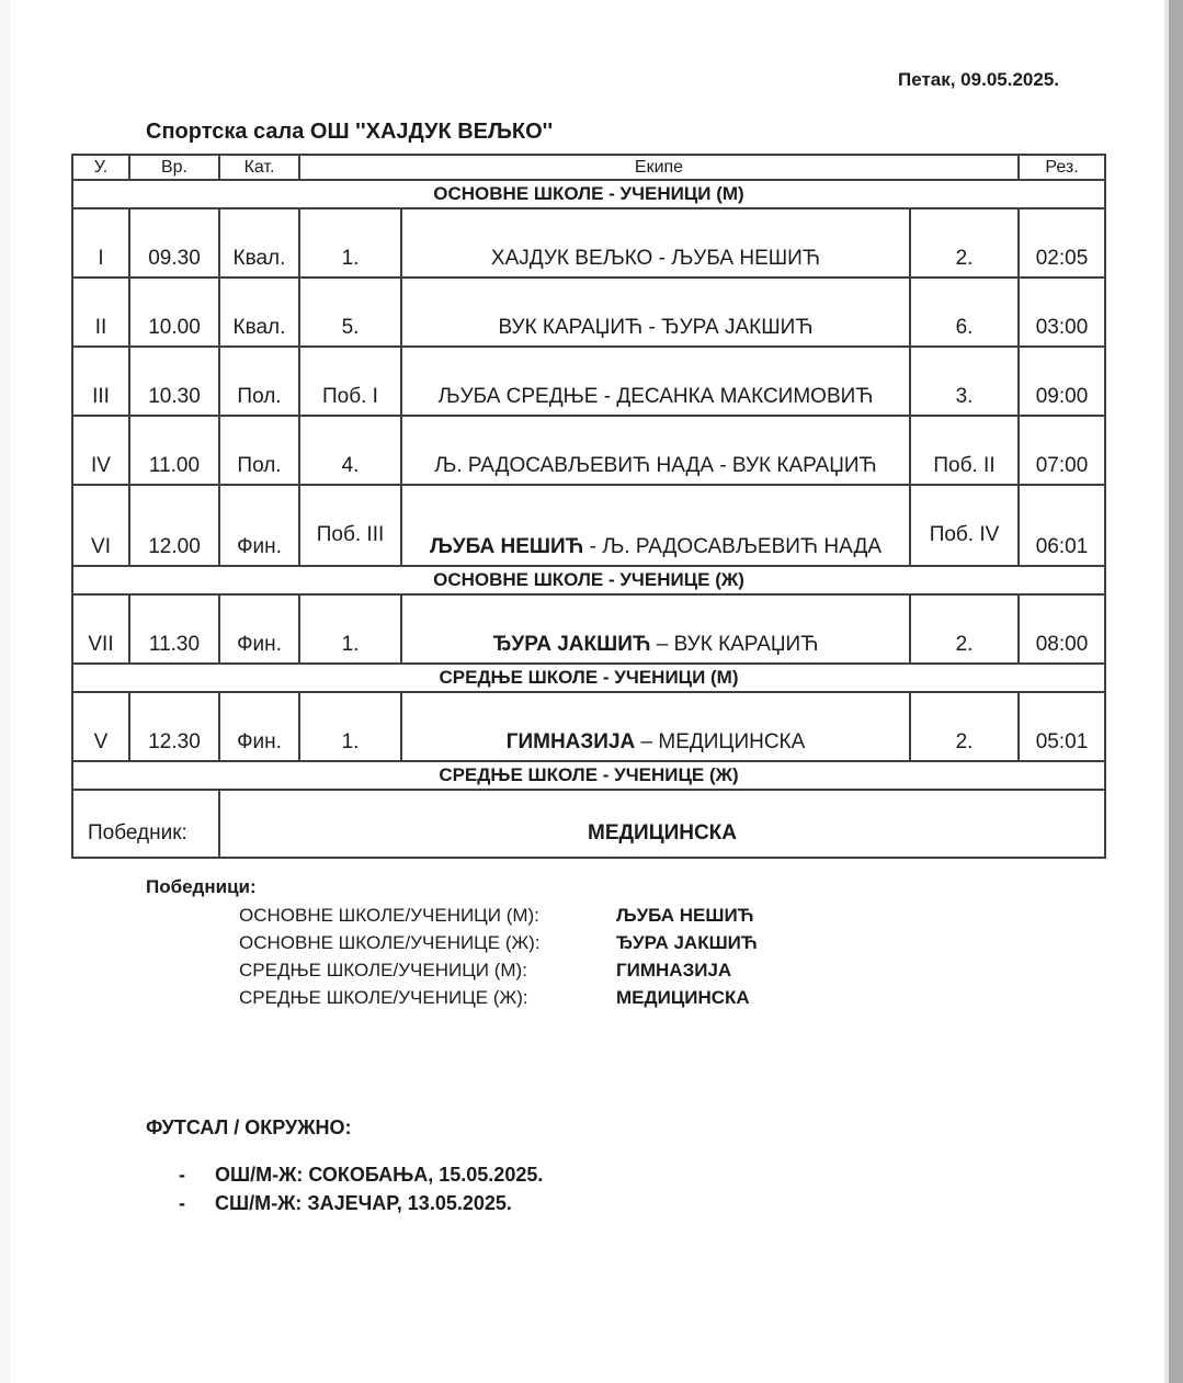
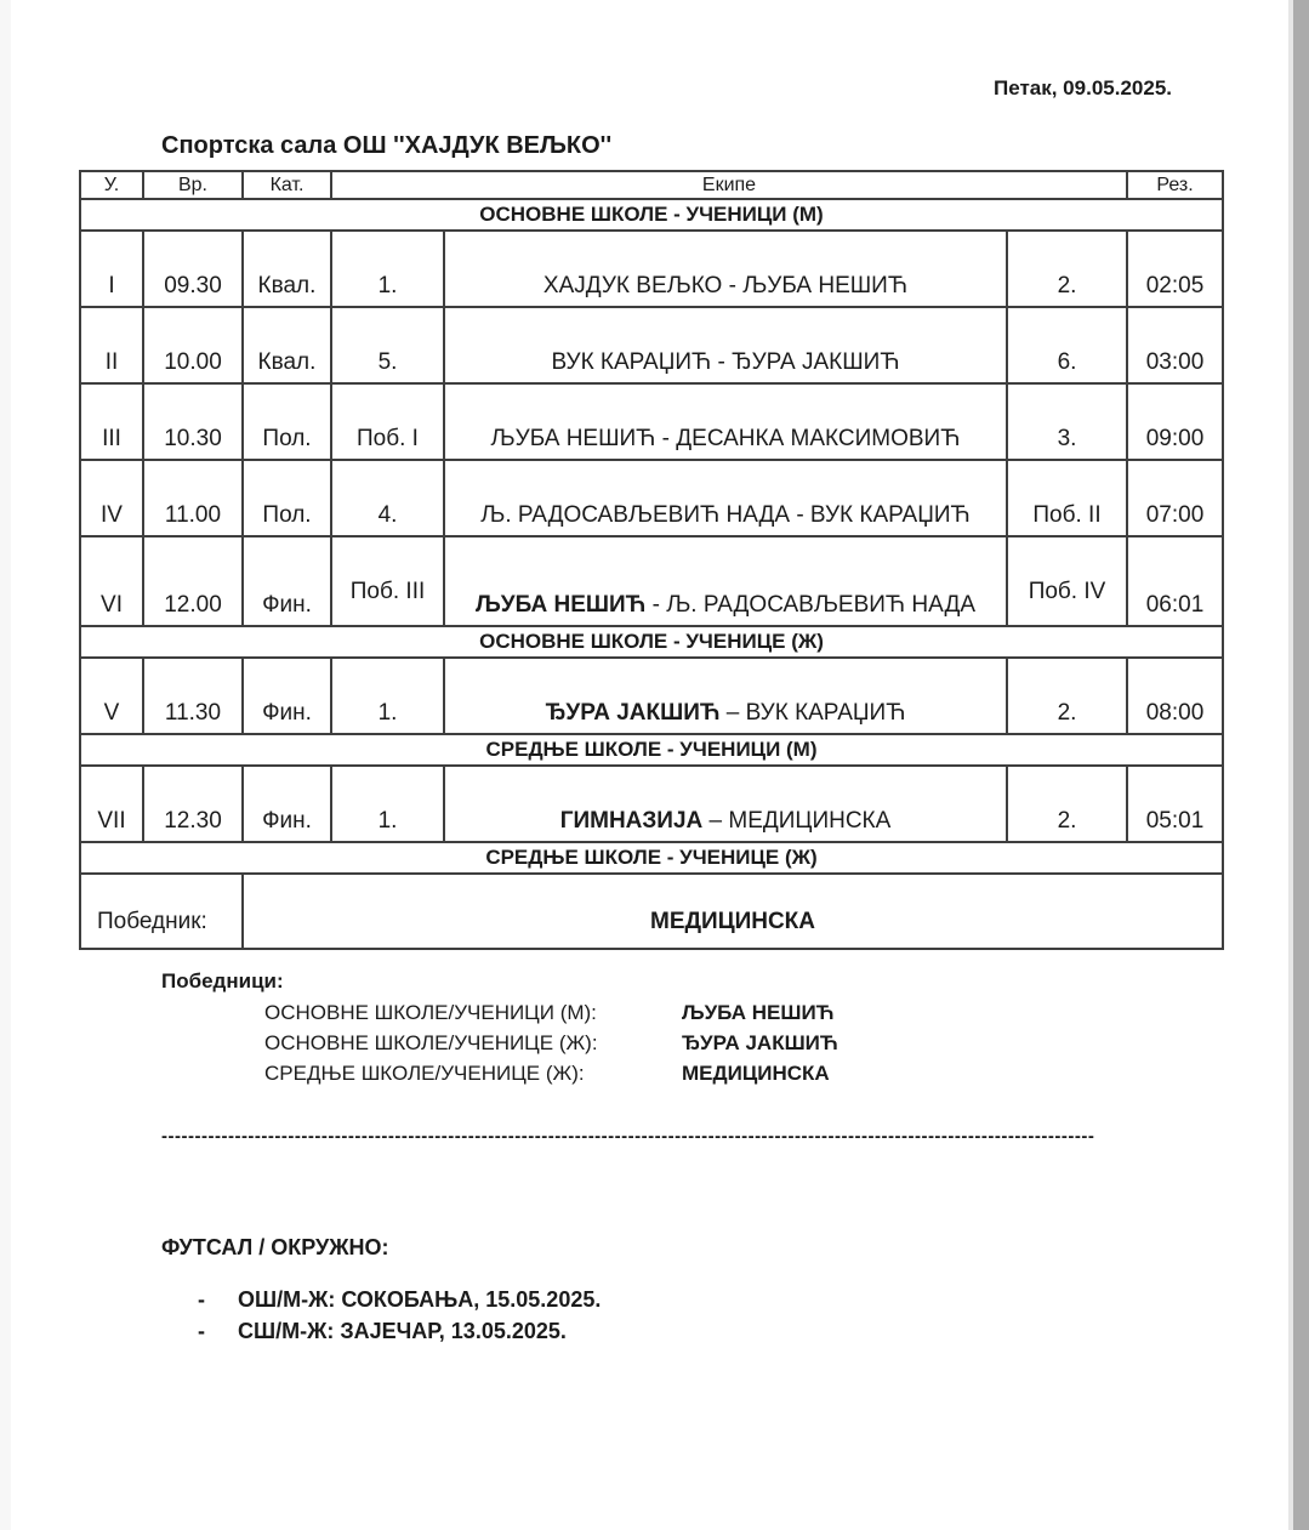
  Петак, 09.05.2025.
  Спортска сала ОШ ''ХАЈДУК ВЕЉКО''
  У.	Вр.	Кат.	Екипе	Рез.
  ОСНОВНЕ ШКОЛЕ - УЧЕНИЦИ (М)
  I	09.30	Квал.	1.	ХАЈДУК ВЕЉКО - ЉУБА НЕШИЋ	2.	02:05
  II	10.00	Квал.	5.	ВУК КАРАЏИЋ - ЂУРА ЈАКШИЋ	6.	03:00
- III	10.30	Пол.	Поб. I	ЉУБА СРЕДЊЕ - ДЕСАНКА МАКСИМОВИЋ	3.	09:00
+ III	10.30	Пол.	Поб. I	ЉУБА НЕШИЋ - ДЕСАНКА МАКСИМОВИЋ	3.	09:00
  IV	11.00	Пол.	4.	Љ. РАДОСАВЉЕВИЋ НАДА - ВУК КАРАЏИЋ	Поб. II	07:00
  VI	12.00	Фин.	Поб. III	ЉУБА НЕШИЋ - Љ. РАДОСАВЉЕВИЋ НАДА	Поб. IV	06:01
  ОСНОВНЕ ШКОЛЕ - УЧЕНИЦЕ (Ж)
- VII	11.30	Фин.	1.	ЂУРА ЈАКШИЋ – ВУК КАРАЏИЋ	2.	08:00
+ V	11.30	Фин.	1.	ЂУРА ЈАКШИЋ – ВУК КАРАЏИЋ	2.	08:00
  СРЕДЊЕ ШКОЛЕ - УЧЕНИЦИ (М)
- V	12.30	Фин.	1.	ГИМНАЗИЈА – МЕДИЦИНСКА	2.	05:01
+ VII	12.30	Фин.	1.	ГИМНАЗИЈА – МЕДИЦИНСКА	2.	05:01
  СРЕДЊЕ ШКОЛЕ - УЧЕНИЦЕ (Ж)
  Победник:	МЕДИЦИНСКА
  Победници:
  ОСНОВНЕ ШКОЛЕ/УЧЕНИЦИ (М):
  ЉУБА НЕШИЋ
  ОСНОВНЕ ШКОЛЕ/УЧЕНИЦЕ (Ж):
  ЂУРА ЈАКШИЋ
- СРЕДЊЕ ШКОЛЕ/УЧЕНИЦИ (М):
- ГИМНАЗИЈА
  СРЕДЊЕ ШКОЛЕ/УЧЕНИЦЕ (Ж):
  МЕДИЦИНСКА
+ --------------------------------------------------------------------------------------------------------------------------------------------
  ФУТСАЛ / ОКРУЖНО:
  -
  ОШ/М-Ж: СОКОБАЊА, 15.05.2025.
  -
  СШ/М-Ж: ЗАЈЕЧАР, 13.05.2025.
